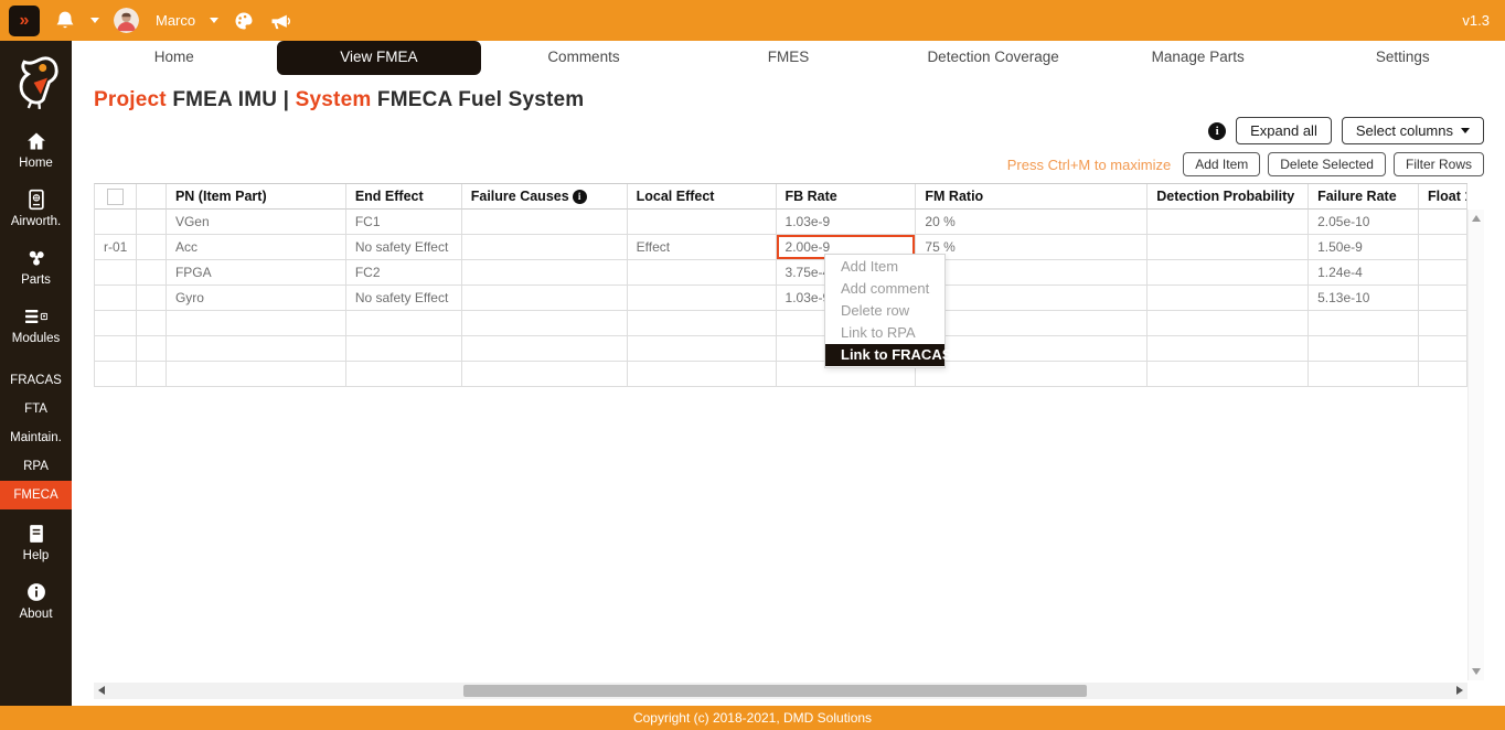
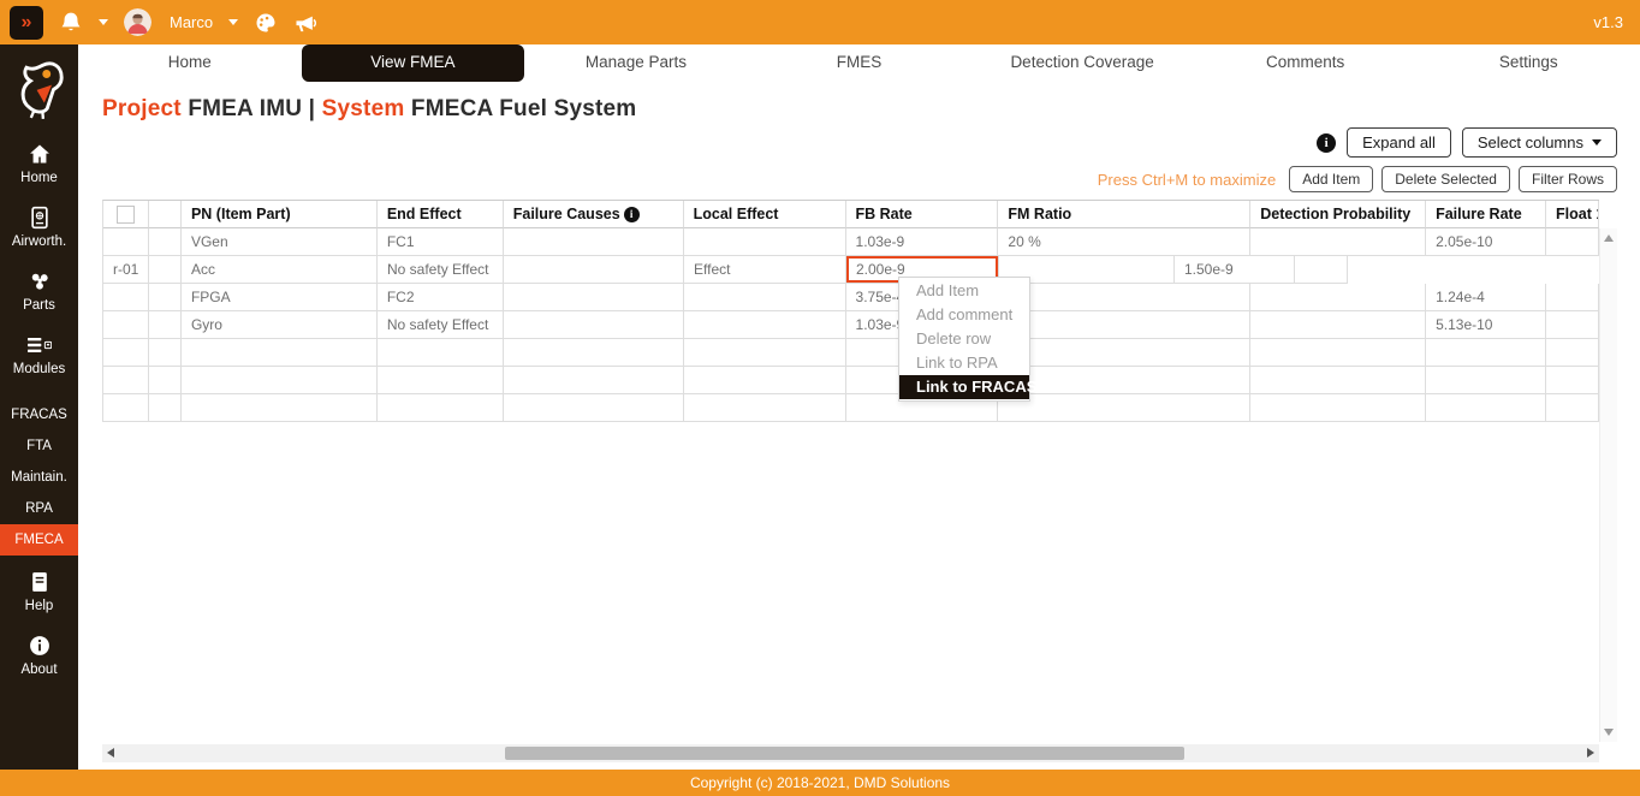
  Marco
  v1.3
  Home
  Airworth.
  Parts
  Modules
  FRACAS
  FTA
  Maintain.
  RPA
  FMECA
  Help
  About
  Home
  View FMEA
- Comments
+ Manage Parts
  FMES
  Detection Coverage
- Manage Parts
+ Comments
  Settings
  Project FMEA IMU | System FMECA Fuel System
  Expand all
  Select columns
  Press Ctrl+M to maximize
  Add Item
  Delete Selected
  Filter Rows
  PN (Item Part)
  End Effect
  Failure Causes
  Local Effect
  FB Rate
  FM Ratio
  Detection Probability
  Failure Rate
  Float
  VGen
  FC1
  1.03e-9
  20 %
  2.05e-10
  r-01
  Acc
  No safety Effect
  Effect
  2.00e-9
- 75 %
  1.50e-9
  FPGA
  FC2
  3.75e-
  1.24e-4
  Gyro
  No safety Effect
  1.03e-
  5.13e-10
  Add Item
  Add comment
  Delete row
  Link to RPA
  Link to FRACAS
  Copyright (c) 2018-2021, DMD Solutions
